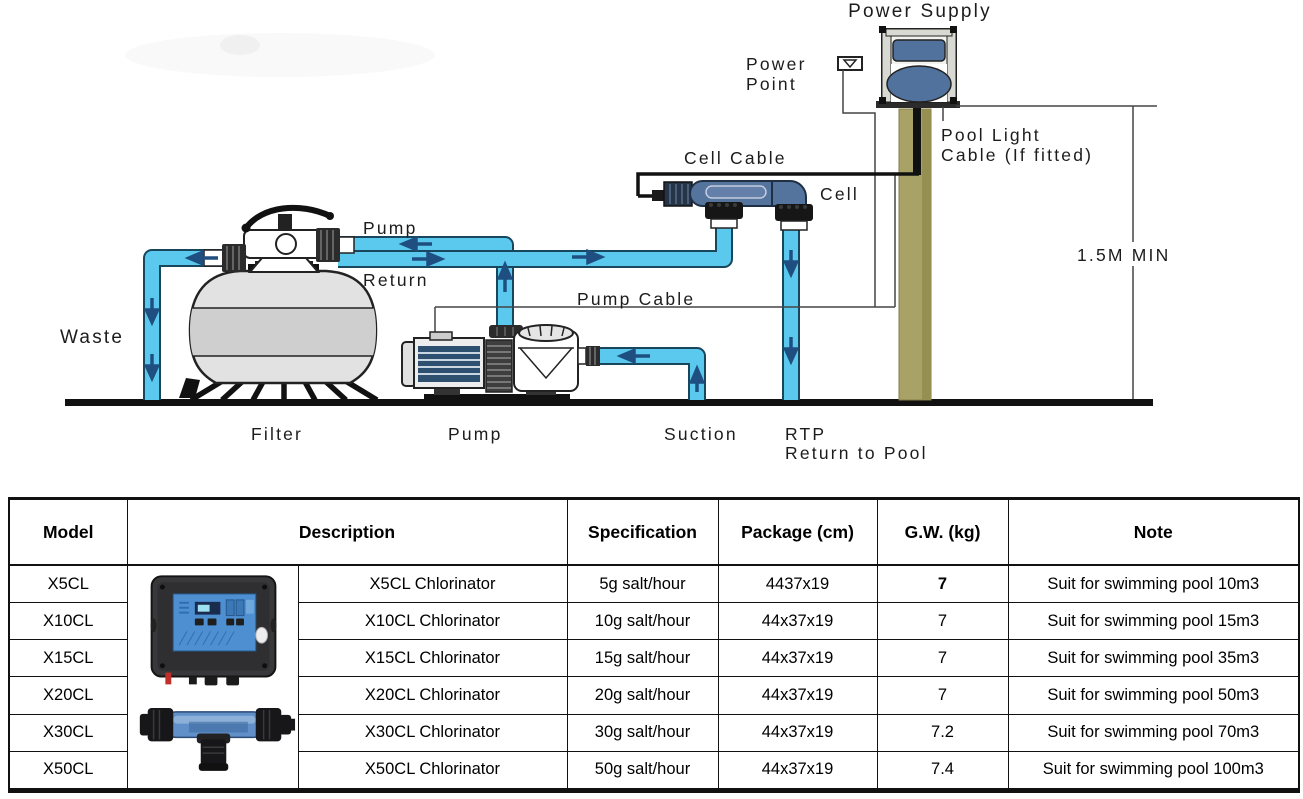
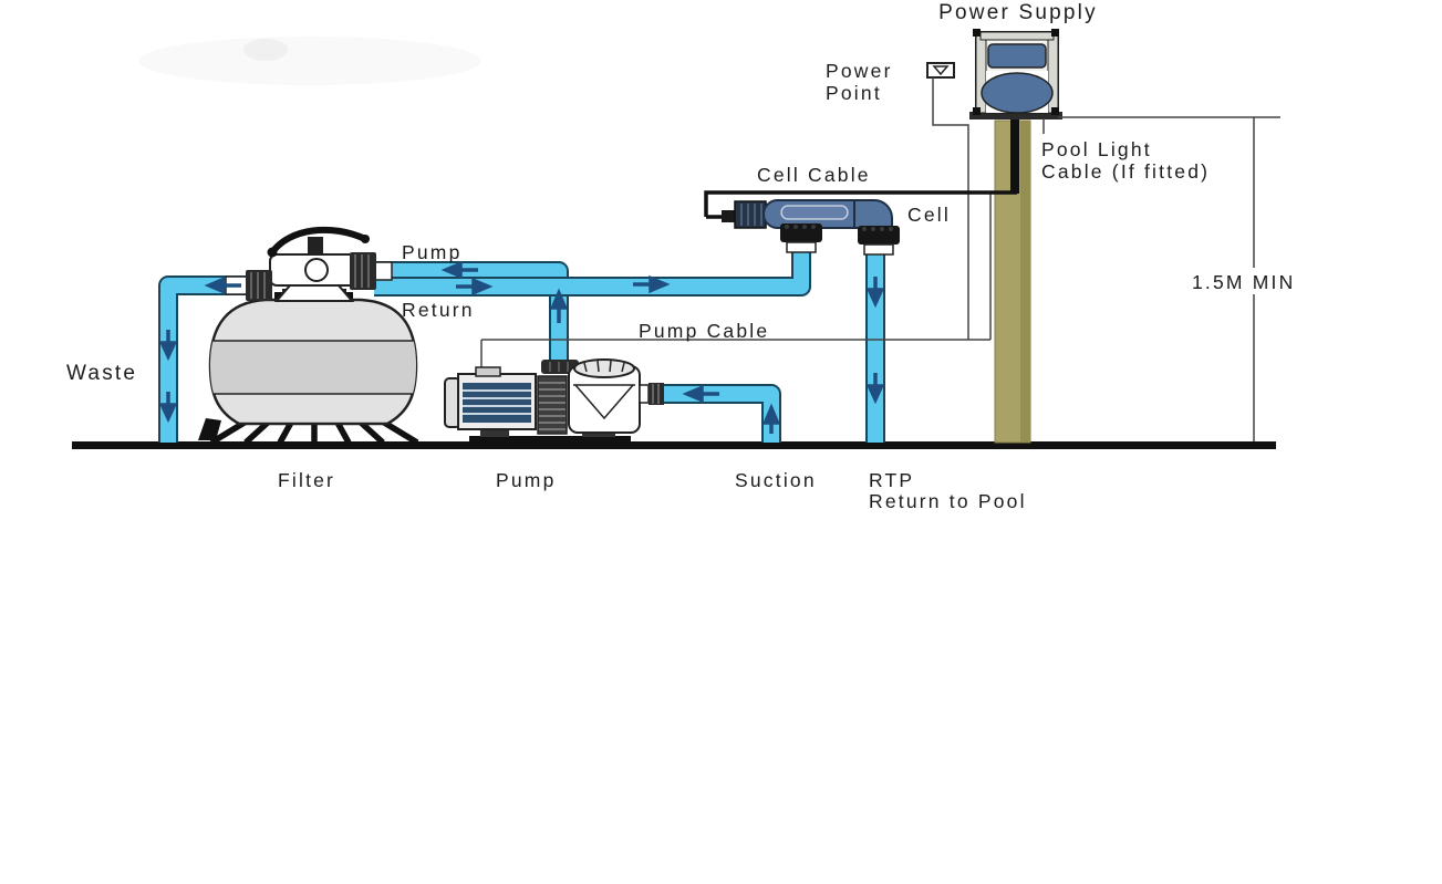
  Power Supply
  Power
  Point
  Pool Light
  Cable (If fitted)
  Cell Cable
  Cell
  Pump
  Return
  Pump Cable
  Waste
  1.5M MIN
  Filter
  Pump
  Suction
  RTP
  Return to Pool
- Model	Description	Specification	Package (cm)	G.W. (kg)	Note
- X5CL		X5CL Chlorinator	5g salt/hour	4437x19	7	Suit for swimming pool 10m3
- X10CL	X10CL Chlorinator	10g salt/hour	44x37x19	7	Suit for swimming pool 15m3
- X15CL	X15CL Chlorinator	15g salt/hour	44x37x19	7	Suit for swimming pool 35m3
- X20CL	X20CL Chlorinator	20g salt/hour	44x37x19	7	Suit for swimming pool 50m3
- X30CL	X30CL Chlorinator	30g salt/hour	44x37x19	7.2	Suit for swimming pool 70m3
- X50CL	X50CL Chlorinator	50g salt/hour	44x37x19	7.4	Suit for swimming pool 100m3
